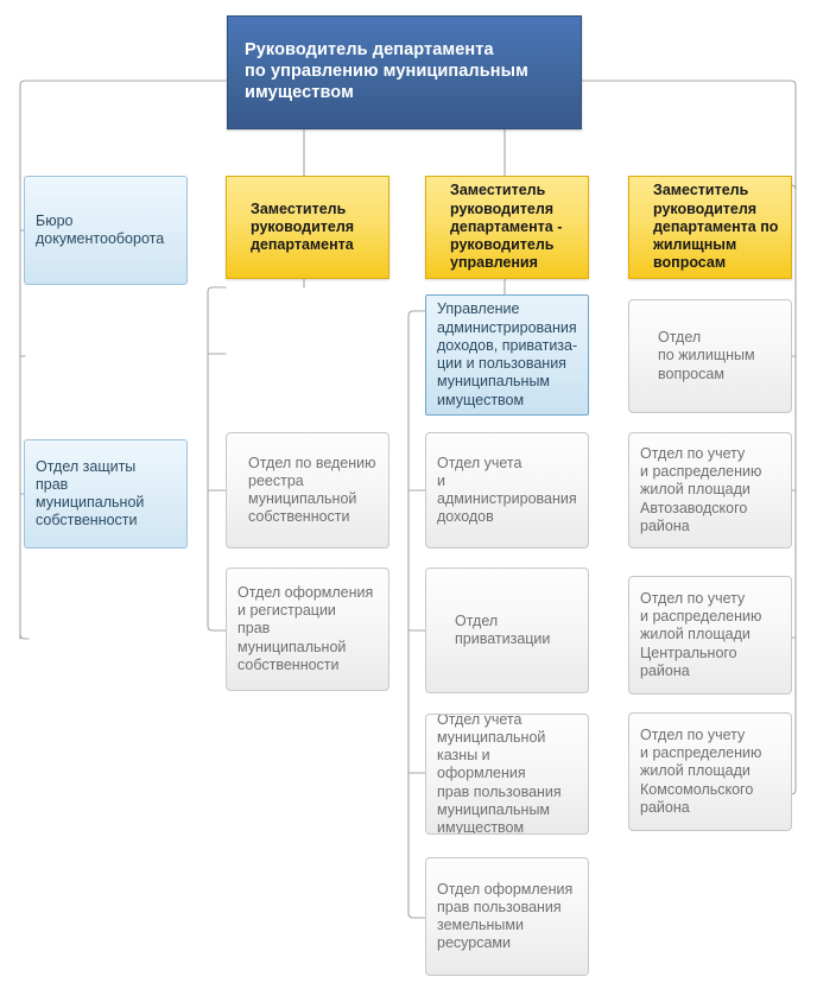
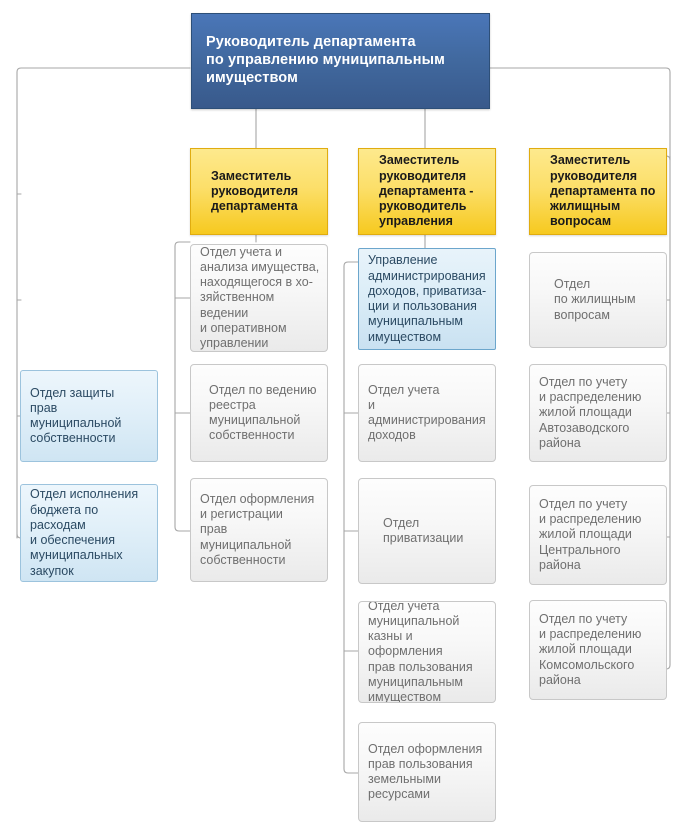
  Руководитель департамента
  по управлению муниципальным
  имуществом
- Бюро
- документооборота
  Отдел защиты
  прав муниципальной
  собственности
+ Отдел исполнения
+ бюджета по
+ расходам
+ и обеспечения
+ муниципальных
+ закупок
  Заместитель
  руководителя
  департамента
+ Отдел учета и
+ анализа имущества,
+ находящегося в хо-
+ зяйственном ведении
+ и оперативном
+ управлении
  Отдел по ведению
  реестра
  муниципальной
  собственности
  Отдел оформления
  и регистрации
  прав
  муниципальной
  собственности
  Заместитель
  руководителя
  департамента -
  руководитель
  управления
  Управление
  администрирования
  доходов, приватиза-
  ции и пользования
  муниципальным
  имуществом
  Отдел учета
  и администрирования
  доходов
  Отдел
  приватизации
  Отдел учета
  муниципальной
  казны и оформления
  прав пользования
  муниципальным
  имуществом
  Отдел оформления
  прав пользования
  земельными
  ресурсами
  Заместитель
  руководителя
  департамента по
  жилищным
  вопросам
  Отдел
  по жилищным
  вопросам
  Отдел по учету
  и распределению
  жилой площади
  Автозаводского
  района
  Отдел по учету
  и распределению
  жилой площади
  Центрального
  района
  Отдел по учету
  и распределению
  жилой площади
  Комсомольского
  района
